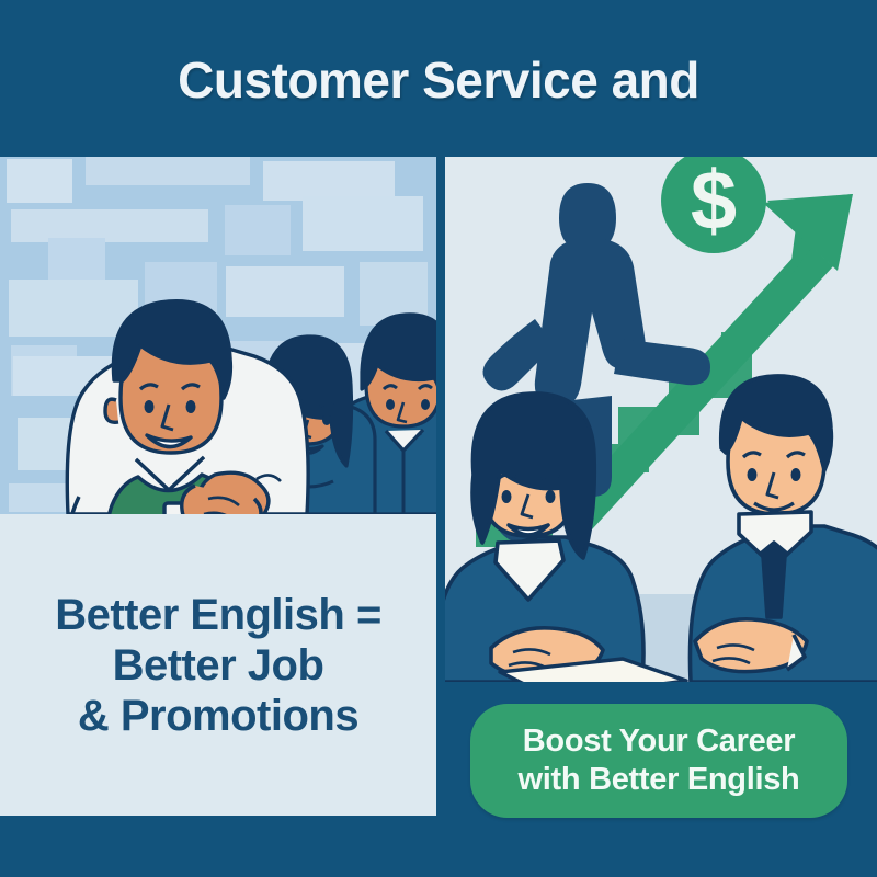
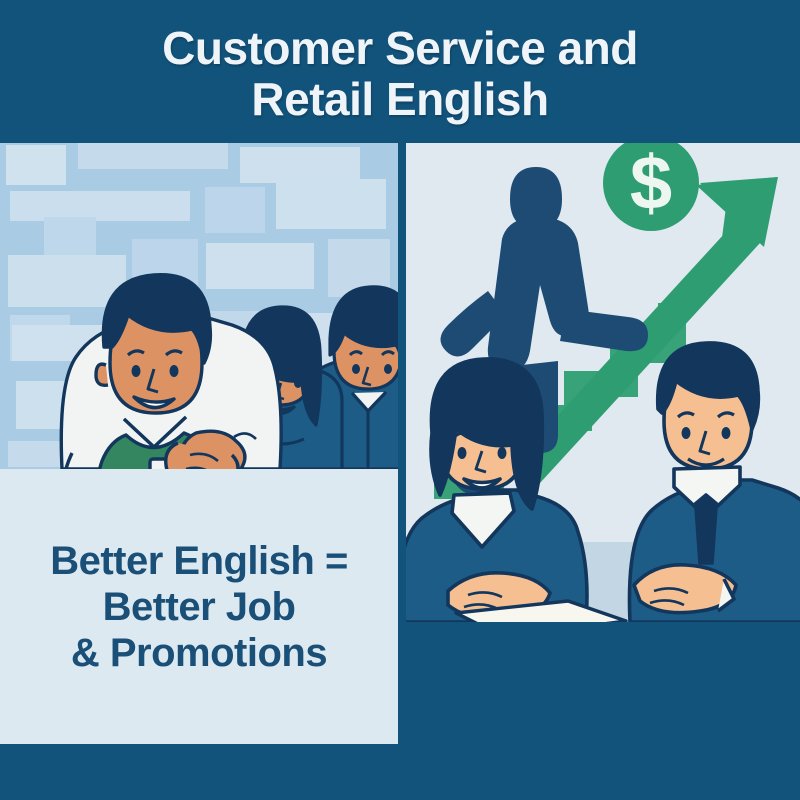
  Customer Service and
+ Retail English
  $
  Better English =
  Better Job
  & Promotions
- Boost Your Career
- with Better English
